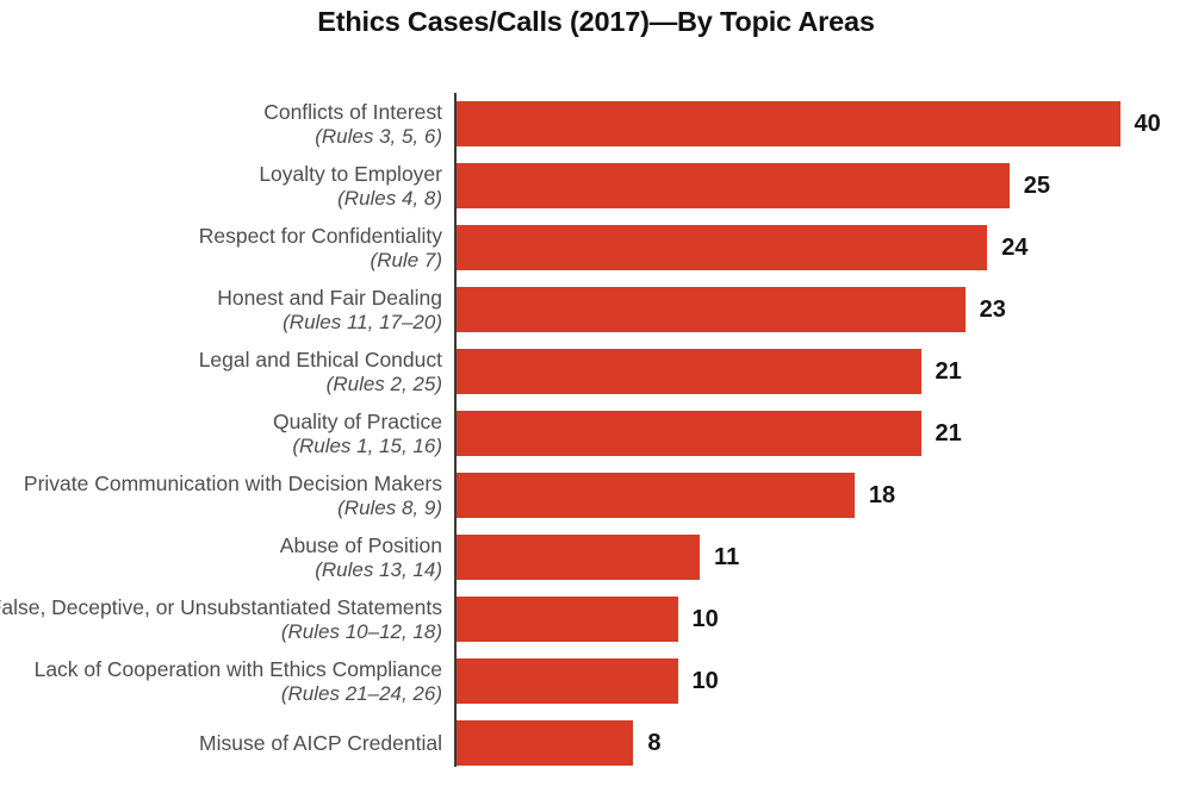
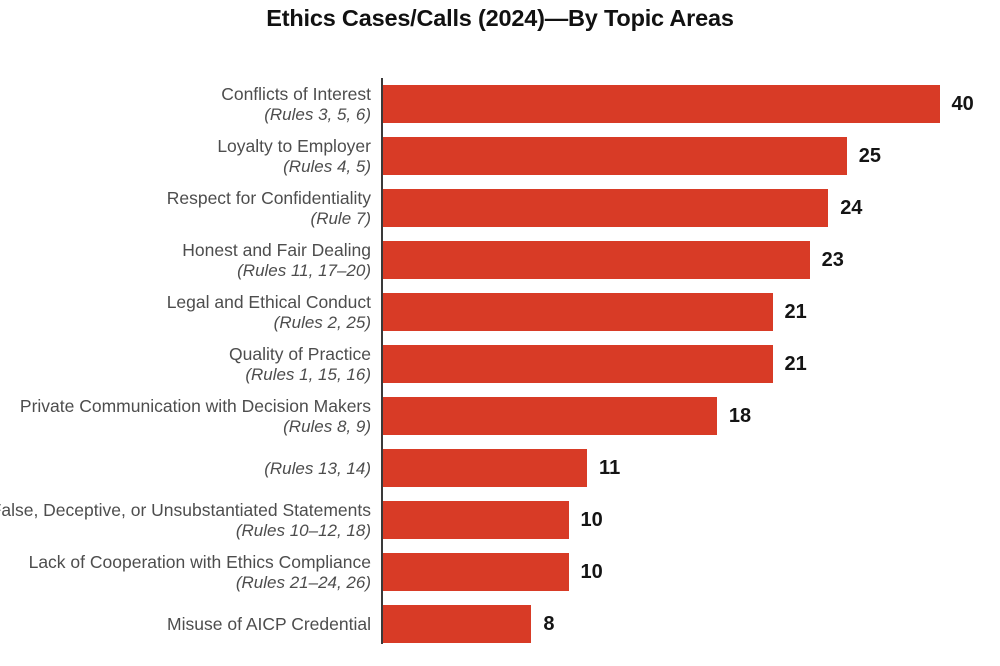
- Ethics Cases/Calls (2017)—By Topic Areas
+ Ethics Cases/Calls (2024)—By Topic Areas
  Conflicts of Interest
  (Rules 3, 5, 6)
  40
  Loyalty to Employer
- (Rules 4, 8)
+ (Rules 4, 5)
  25
  Respect for Confidentiality
  (Rule 7)
  24
  Honest and Fair Dealing
  (Rules 11, 17–20)
  23
  Legal and Ethical Conduct
  (Rules 2, 25)
  21
  Quality of Practice
  (Rules 1, 15, 16)
  21
  Private Communication with Decision Makers
  (Rules 8, 9)
  18
- Abuse of Position
  (Rules 13, 14)
  11
  alse, Deceptive, or Unsubstantiated Statements
  (Rules 10–12, 18)
  10
  Lack of Cooperation with Ethics Compliance
  (Rules 21–24, 26)
  10
  Misuse of AICP Credential
  8
